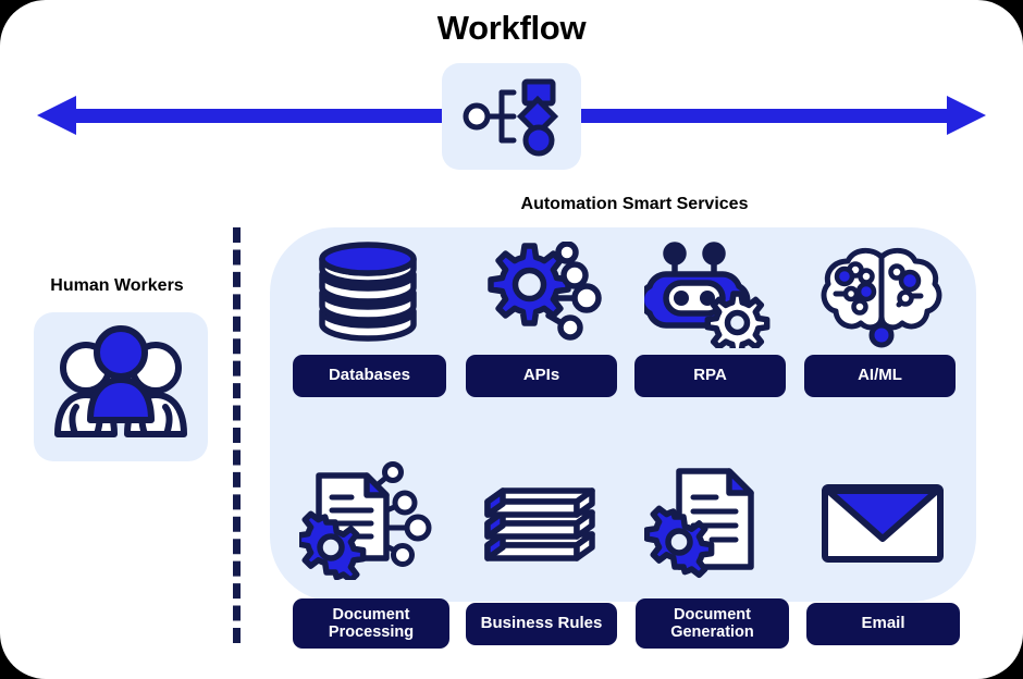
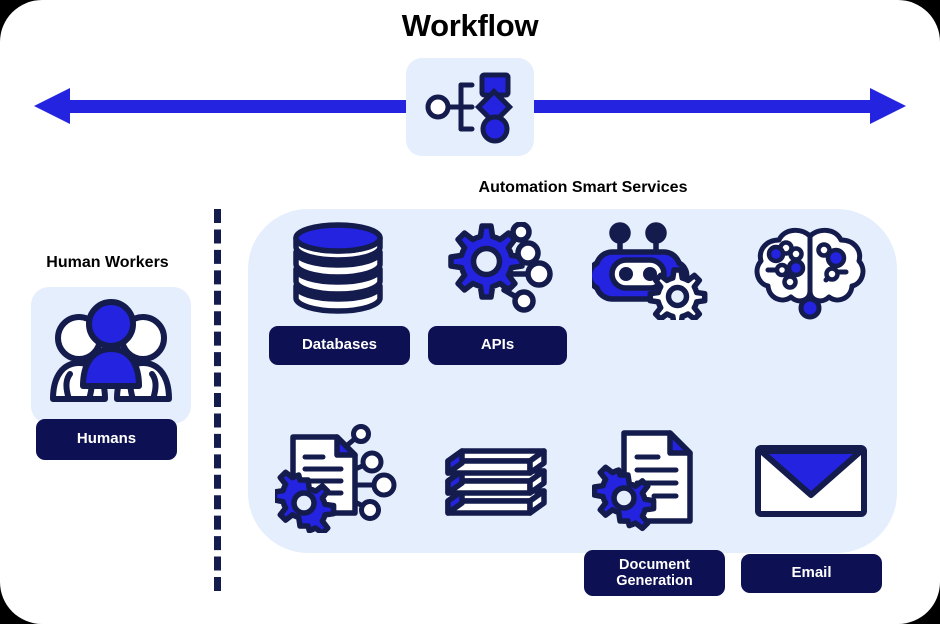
  Workflow
  Automation Smart Services
  Human Workers
+ Humans
  Databases
  APIs
- RPA
- AI/ML
- Document Processing
- Business Rules
  Document Generation
  Email
